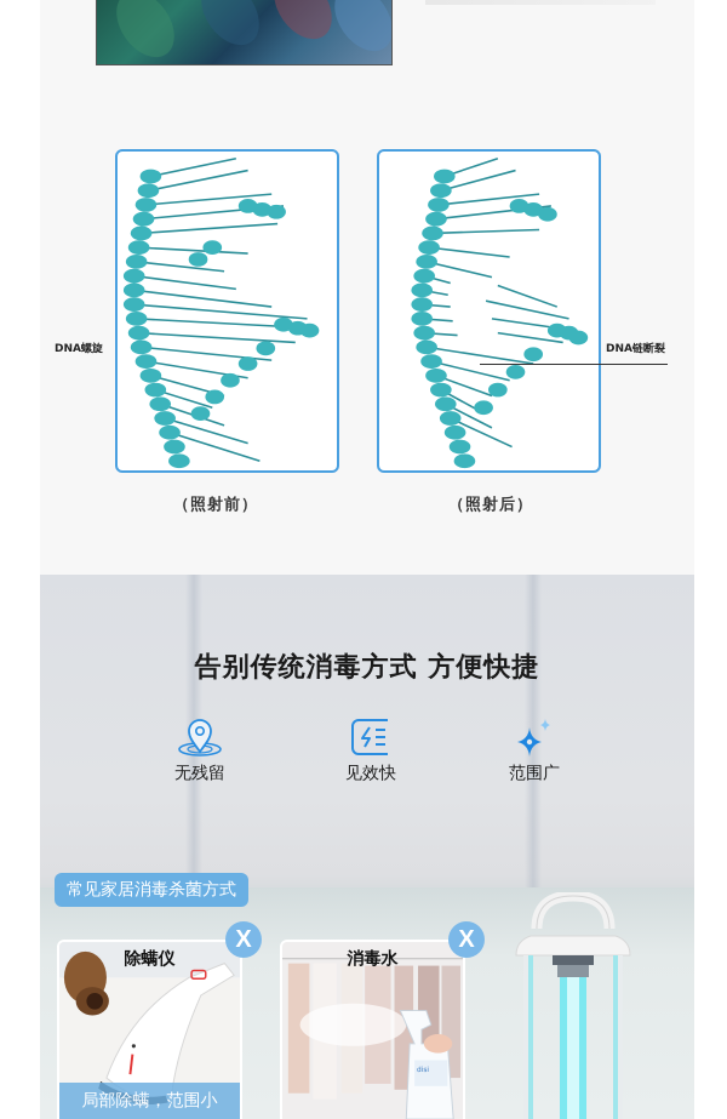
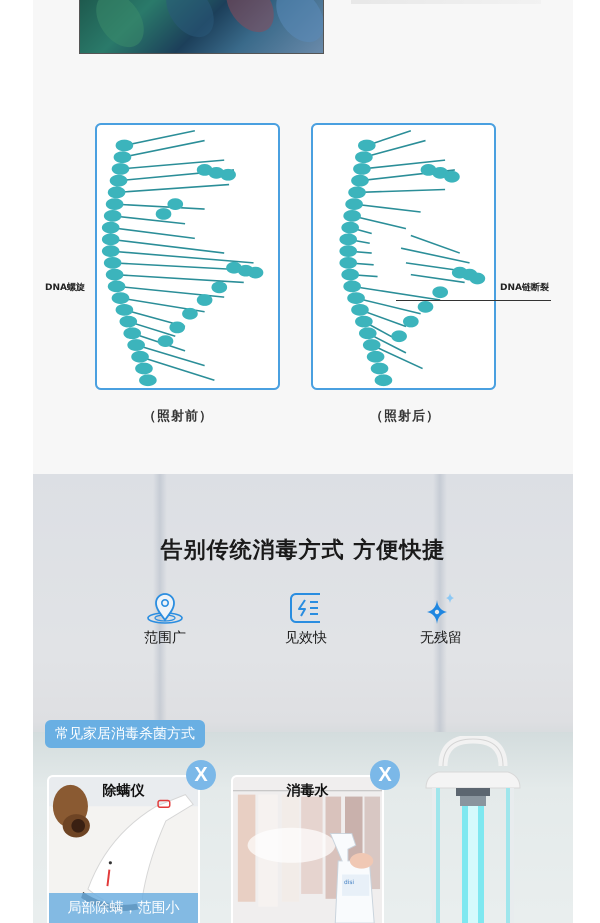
  DNA螺旋
  DNA链断裂
  （照射前）
  （照射后）
  告别传统消毒方式 方便快捷
- 无残留
+ 范围广
  见效快
- 范围广
+ 无残留
  常见家居消毒杀菌方式
  除螨仪
  局部除螨，范围小
  X
  消毒水
  X
